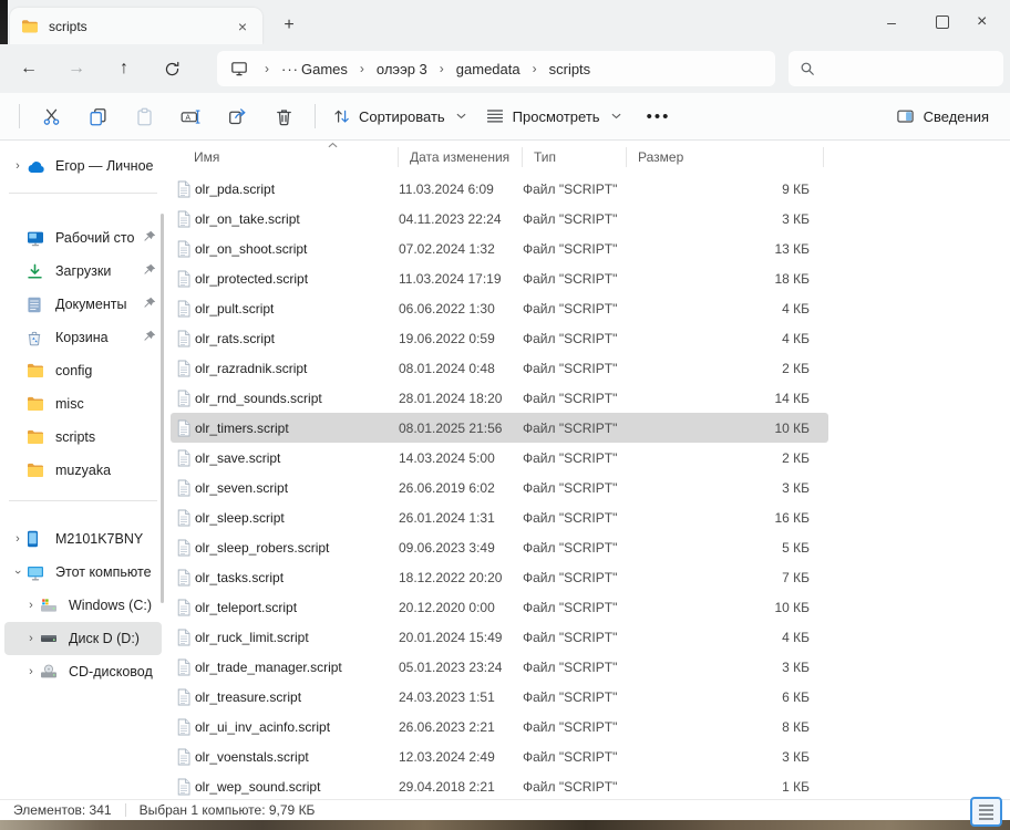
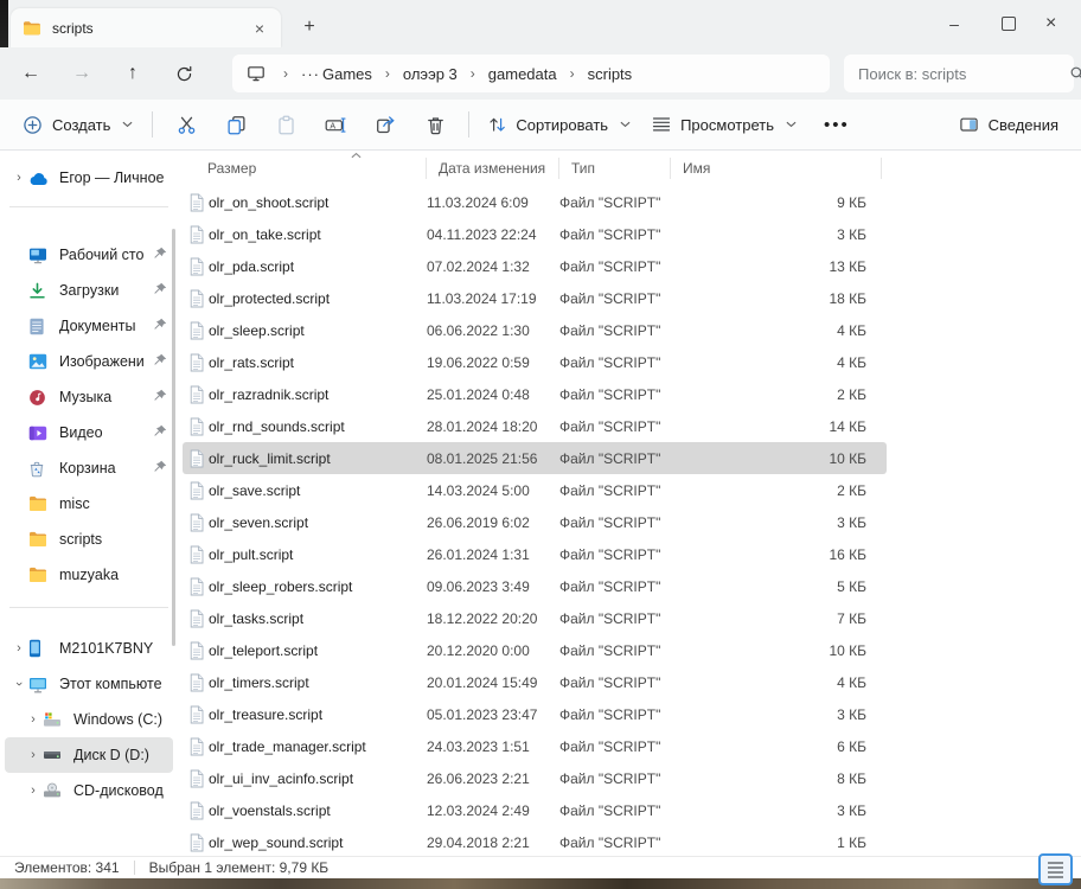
  scripts
  ×
  +
  –
  ×
  ←
  →
  ↑
  ›
  ···
  Games
  ›
  олээр 3
  ›
  gamedata
  ›
  scripts
+ Поиск в: scripts
+ Создать
  Сортировать
  Просмотреть
  •••
  Сведения
  ›
  Егор — Личное
  Рабочий сто
  Загрузки
  Документы
+ Изображени
+ Музыка
+ Видео
  Корзина
- config
  misc
  scripts
  muzyaka
  ›
  M2101K7BNY
  Этот компьюте
  ›
  Windows (C:)
  ›
  Диск D (D:)
  ›
  CD-дисковод
- Имя
+ Размер
  Дата изменения
  Тип
- Размер
+ Имя
- olr_pda.script
+ olr_on_shoot.script
  11.03.2024 6:09
  Файл "SCRIPT"
  9 КБ
  olr_on_take.script
  04.11.2023 22:24
  Файл "SCRIPT"
  3 КБ
- olr_on_shoot.script
+ olr_pda.script
  07.02.2024 1:32
  Файл "SCRIPT"
  13 КБ
  olr_protected.script
  11.03.2024 17:19
  Файл "SCRIPT"
  18 КБ
- olr_pult.script
+ olr_sleep.script
  06.06.2022 1:30
  Файл "SCRIPT"
  4 КБ
  olr_rats.script
  19.06.2022 0:59
  Файл "SCRIPT"
  4 КБ
  olr_razradnik.script
- 08.01.2024 0:48
+ 25.01.2024 0:48
  Файл "SCRIPT"
  2 КБ
  olr_rnd_sounds.script
  28.01.2024 18:20
  Файл "SCRIPT"
  14 КБ
- olr_timers.script
+ olr_ruck_limit.script
  08.01.2025 21:56
  Файл "SCRIPT"
  10 КБ
  olr_save.script
  14.03.2024 5:00
  Файл "SCRIPT"
  2 КБ
  olr_seven.script
  26.06.2019 6:02
  Файл "SCRIPT"
  3 КБ
- olr_sleep.script
+ olr_pult.script
  26.01.2024 1:31
  Файл "SCRIPT"
  16 КБ
  olr_sleep_robers.script
  09.06.2023 3:49
  Файл "SCRIPT"
  5 КБ
  olr_tasks.script
  18.12.2022 20:20
  Файл "SCRIPT"
  7 КБ
  olr_teleport.script
  20.12.2020 0:00
  Файл "SCRIPT"
  10 КБ
- olr_ruck_limit.script
+ olr_timers.script
  20.01.2024 15:49
  Файл "SCRIPT"
  4 КБ
- olr_trade_manager.script
+ olr_treasure.script
- 05.01.2023 23:24
+ 05.01.2023 23:47
  Файл "SCRIPT"
  3 КБ
- olr_treasure.script
+ olr_trade_manager.script
  24.03.2023 1:51
  Файл "SCRIPT"
  6 КБ
  olr_ui_inv_acinfo.script
  26.06.2023 2:21
  Файл "SCRIPT"
  8 КБ
  olr_voenstals.script
  12.03.2024 2:49
  Файл "SCRIPT"
  3 КБ
  olr_wep_sound.script
  29.04.2018 2:21
  Файл "SCRIPT"
  1 КБ
  Элементов: 341
- Выбран 1 компьюте: 9,79 КБ
+ Выбран 1 элемент: 9,79 КБ
